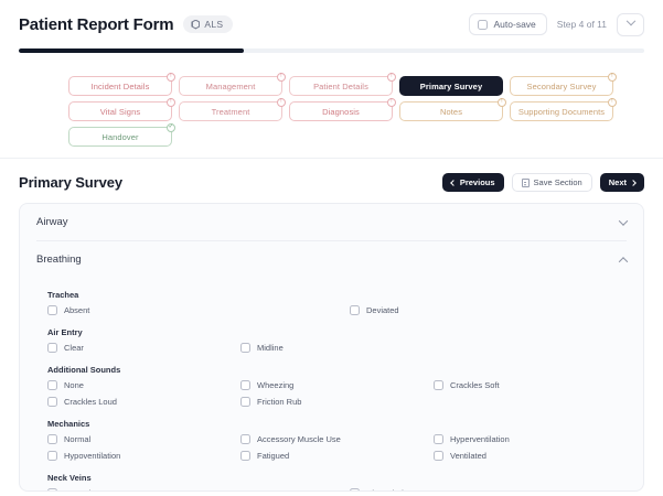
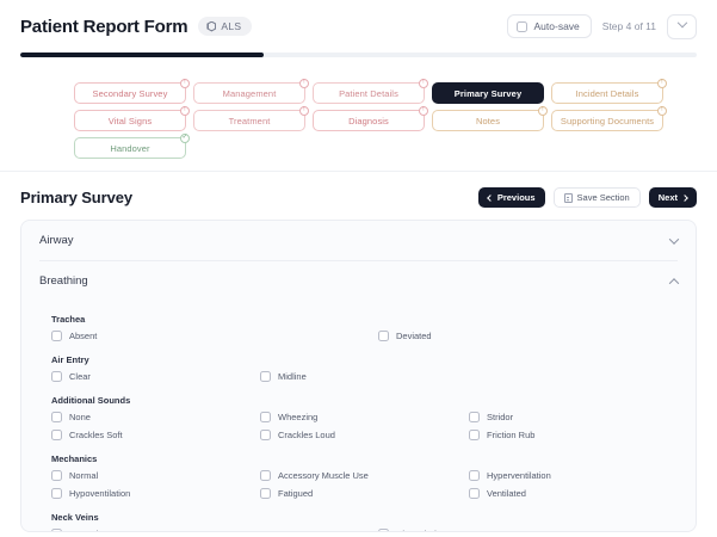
  Patient Report Form
  ALS
  Auto-save
  Step 4 of 11
- Incident Details
+ Secondary Survey
  Management
  Patient Details
  Primary Survey
- Secondary Survey
+ Incident Details
  Vital Signs
  Treatment
  Diagnosis
  Notes
  Supporting Documents
  Handover
  Primary Survey
  Previous
  Save Section
  Next
  Airway
  Breathing
  Trachea
  Absent
  Deviated
  Air Entry
  Clear
  Midline
  Additional Sounds
  None
  Wheezing
+ Stridor
  Crackles Soft
  Crackles Loud
  Friction Rub
  Mechanics
  Normal
  Accessory Muscle Use
  Hyperventilation
  Hypoventilation
  Fatigued
  Ventilated
  Neck Veins
